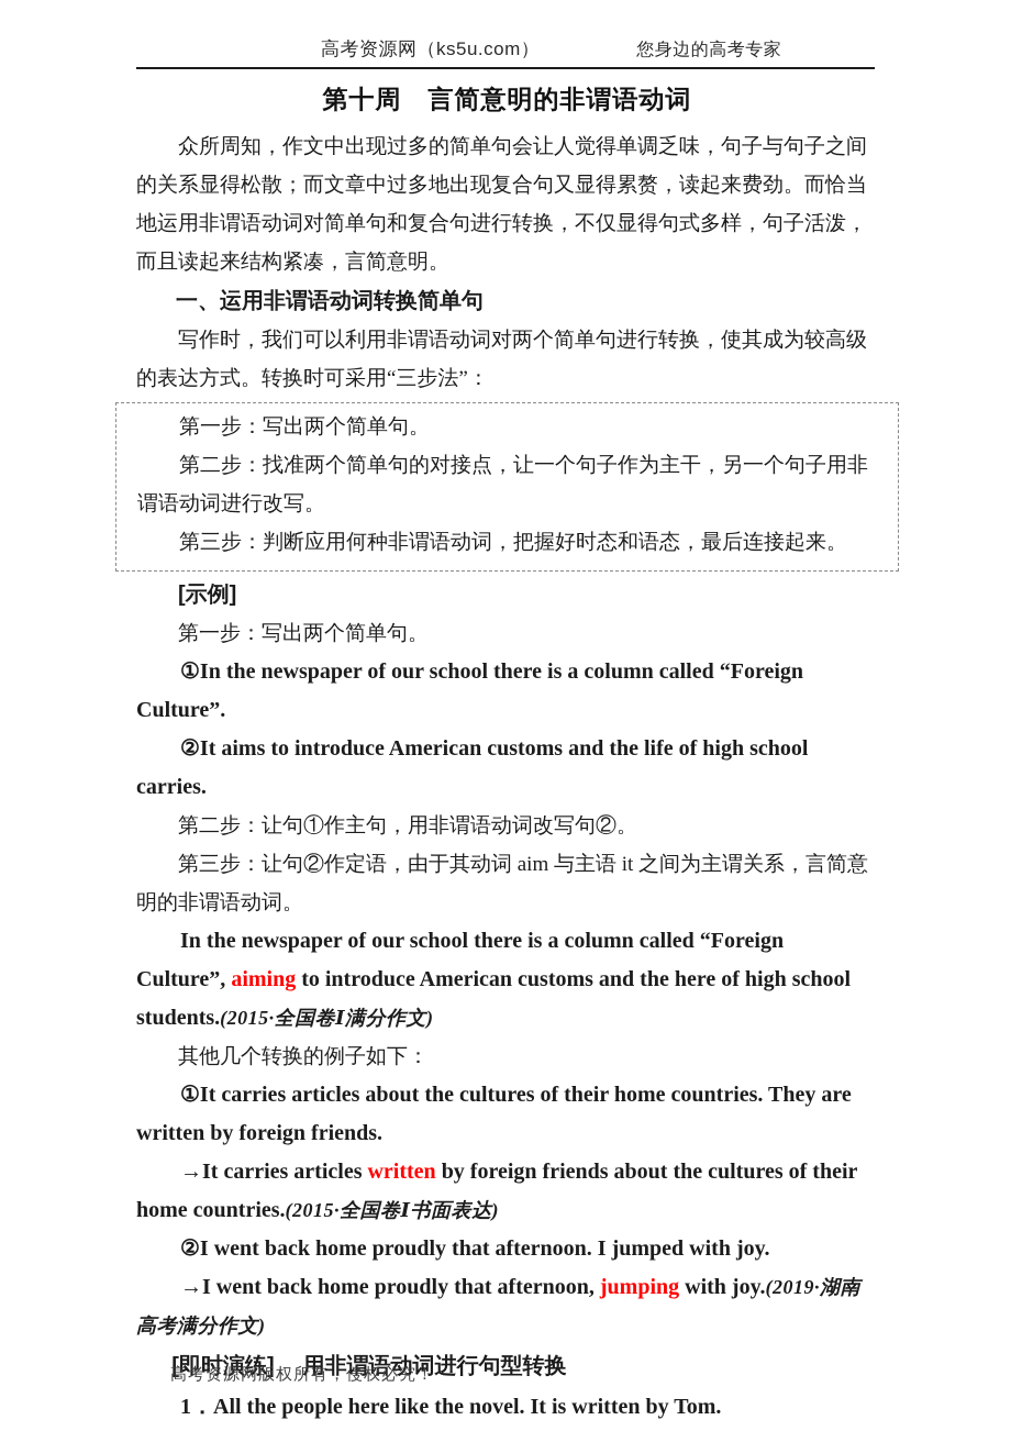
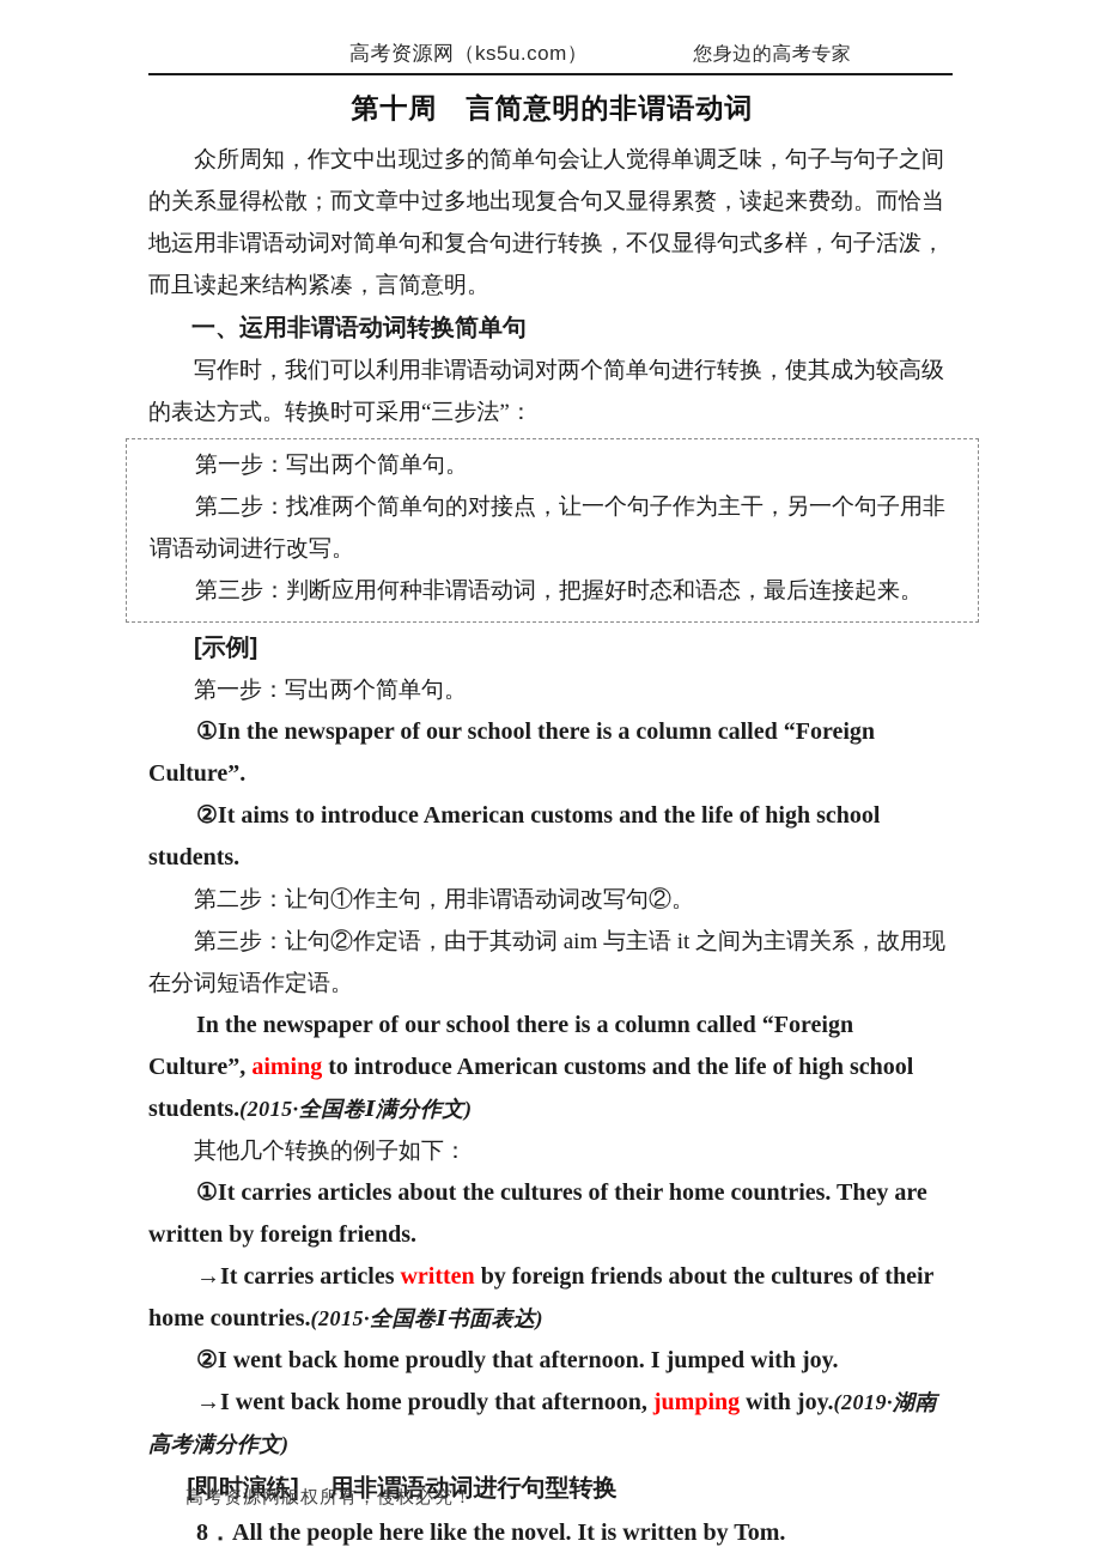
  高考资源网（ks5u.com）
  您身边的高考专家
  第十周 言简意明的非谓语动词
  众所周知，作文中出现过多的简单句会让人觉得单调乏味，句子与句子之间的关系显得松散；而文章中过多地出现复合句又显得累赘，读起来费劲。而恰当地运用非谓语动词对简单句和复合句进行转换，不仅显得句式多样，句子活泼，而且读起来结构紧凑，言简意明。
  一、运用非谓语动词转换简单句
  写作时，我们可以利用非谓语动词对两个简单句进行转换，使其成为较高级的表达方式。转换时可采用“三步法”：
  第一步：写出两个简单句。
  第二步：找准两个简单句的对接点，让一个句子作为主干，另一个句子用非谓语动词进行改写。
  第三步：判断应用何种非谓语动词，把握好时态和语态，最后连接起来。
  [示例]
  第一步：写出两个简单句。
  ①In the newspaper of our school there is a column called “Foreign Culture”.
- ②It aims to introduce American customs and the life of high school carries.
+ ②It aims to introduce American customs and the life of high school students.
  第二步：让句①作主句，用非谓语动词改写句②。
- 第三步：让句②作定语，由于其动词 aim 与主语 it 之间为主谓关系，言简意明的非谓语动词。
+ 第三步：让句②作定语，由于其动词 aim 与主语 it 之间为主谓关系，故用现在分词短语作定语。
- In the newspaper of our school there is a column called “Foreign Culture”, aiming to introduce American customs and the here of high school students.(2015·全国卷Ⅰ满分作文)
+ In the newspaper of our school there is a column called “Foreign Culture”, aiming to introduce American customs and the life of high school students.(2015·全国卷Ⅰ满分作文)
  其他几个转换的例子如下：
  ①It carries articles about the cultures of their home countries. They are written by foreign friends.
  →It carries articles written by foreign friends about the cultures of their home countries.(2015·全国卷Ⅰ书面表达)
  ②I went back home proudly that afternoon. I jumped with joy.
  →I went back home proudly that afternoon, jumping with joy.(2019·湖南高考满分作文)
  [即时演练] 用非谓语动词进行句型转换
- 1．All the people here like the novel. It is written by Tom.
+ 8．All the people here like the novel. It is written by Tom.
  高考资源网版权所有，侵权必究！
